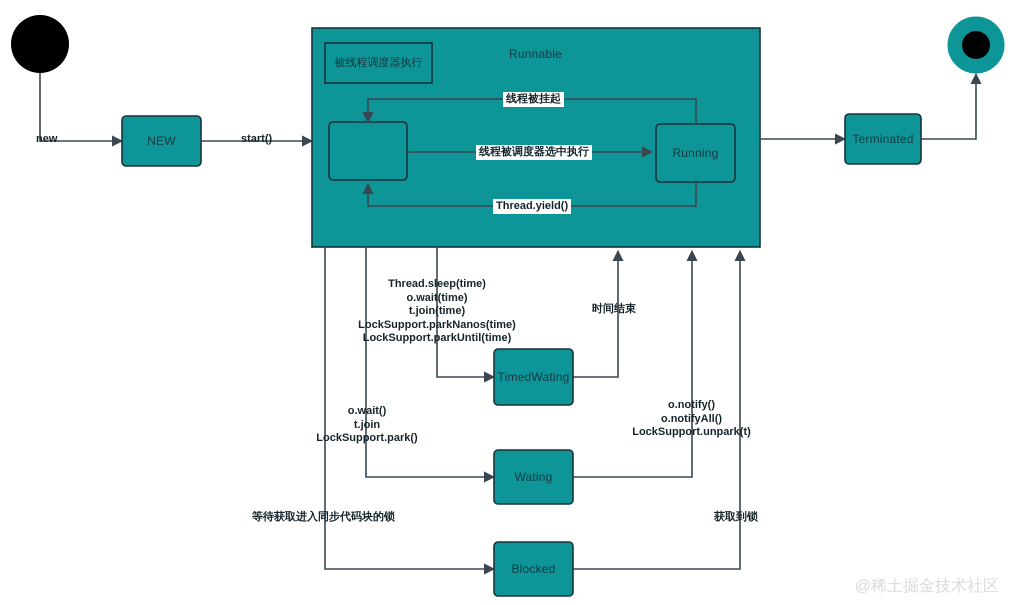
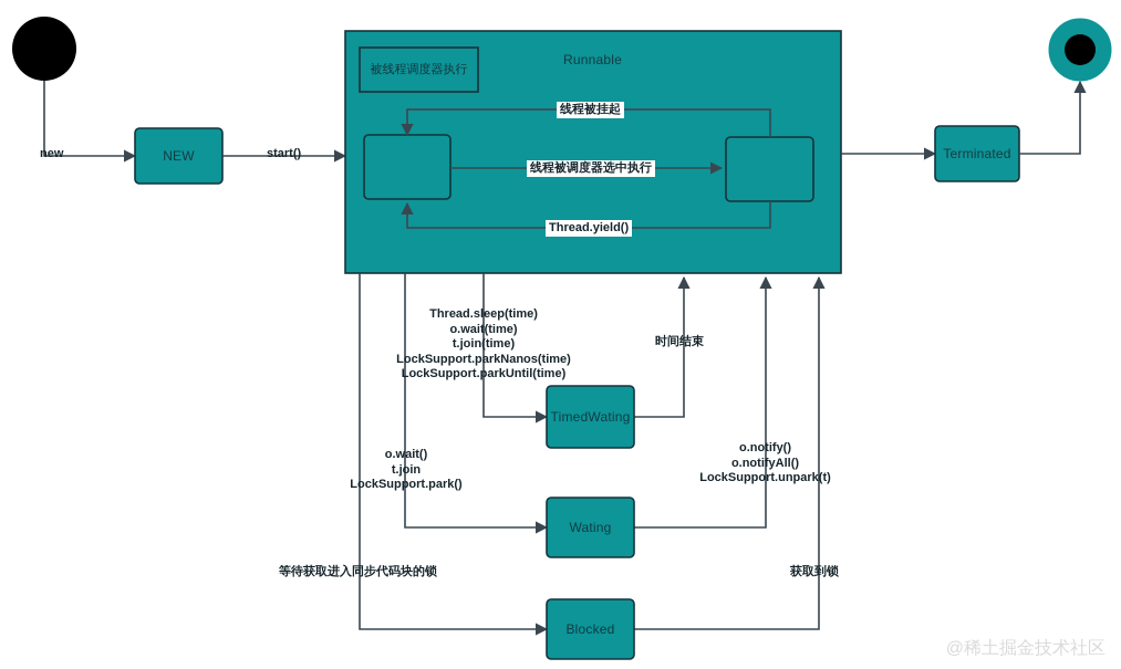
  NEW
  Runnable
  被线程调度器执行
- Running
  Terminated
  TimedWating
  Wating
  Blocked
  new
  start()
  线程被挂起
  线程被调度器选中执行
  Thread.yield()
  时间结束
  等待获取进入同步代码块的锁
  获取到锁
  Thread.sleep(time)
  o.wait(time)
  t.join(time)
  LockSupport.parkNanos(time)
  LockSupport.parkUntil(time)
  o.wait()
  t.join
  LockSupport.park()
  o.notify()
  o.notifyAll()
  LockSupport.unpark(t)
  @稀土掘金技术社区
